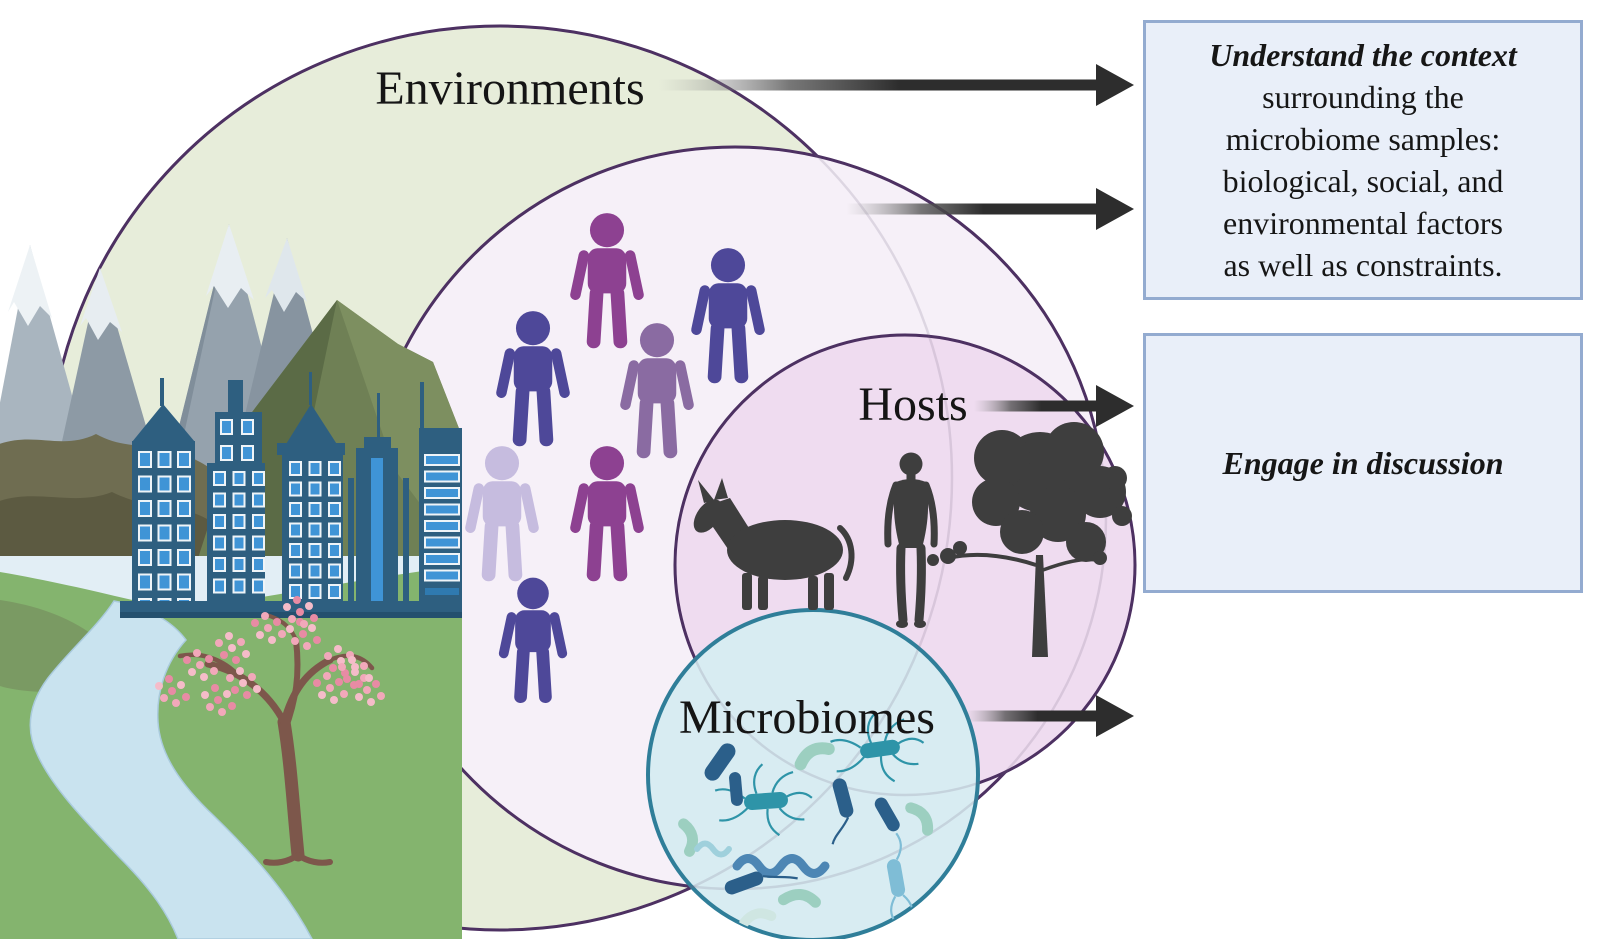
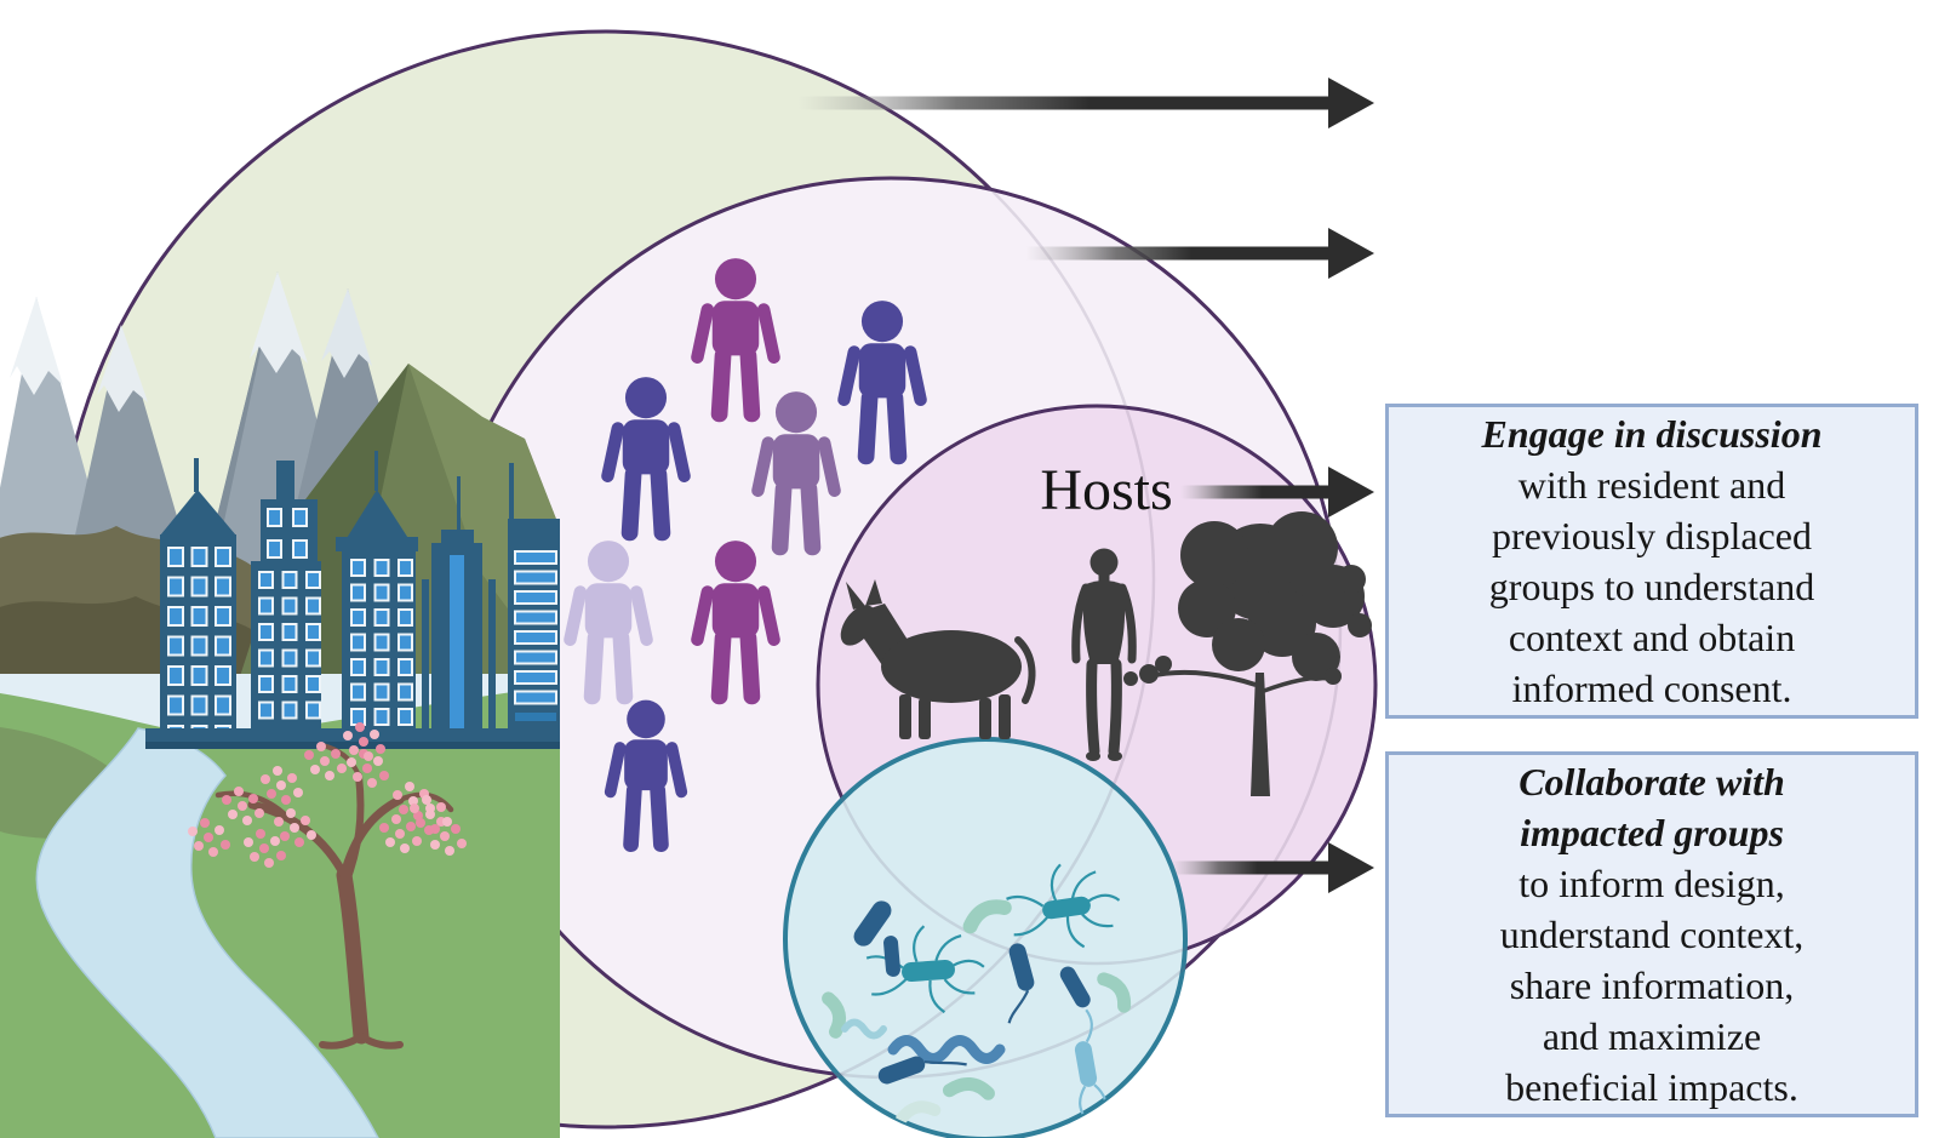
- Environments
  Hosts
- Microbiomes
- Understand the context
- surrounding the
- microbiome samples:
- biological, social, and
- environmental factors
- as well as constraints.
  Engage in discussion
+ with resident and
+ previously displaced
+ groups to understand
+ context and obtain
+ informed consent.
+ Collaborate with
+ impacted groups
+ to inform design,
+ understand context,
+ share information,
+ and maximize
+ beneficial impacts.
